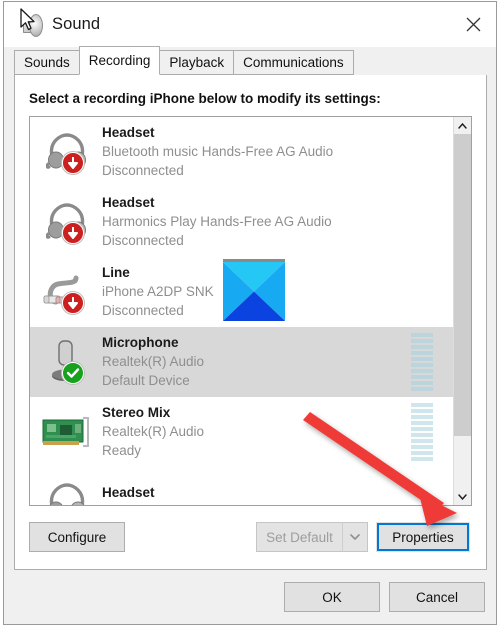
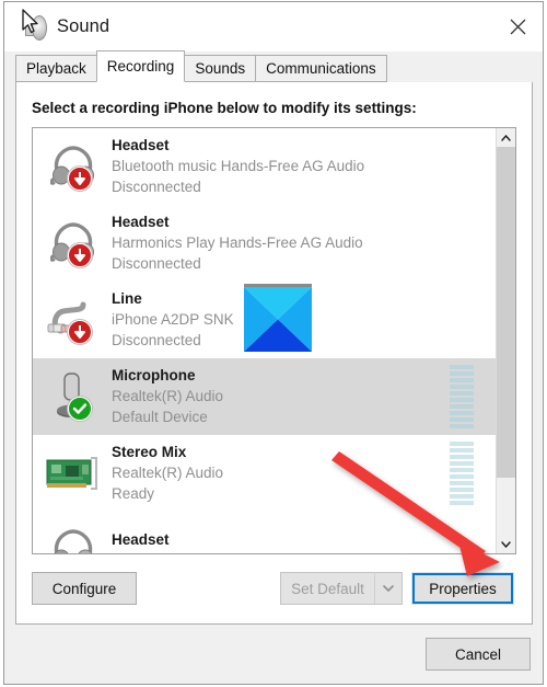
  Sound
- Sounds
+ Playback
  Recording
- Playback
+ Sounds
  Communications
  Select a recording iPhone below to modify its settings:
  Headset
  Bluetooth music Hands-Free AG Audio
  Disconnected
  Headset
  Harmonics Play Hands-Free AG Audio
  Disconnected
  Line
  iPhone A2DP SNK
  Disconnected
  Microphone
  Realtek(R) Audio
  Default Device
  Stereo Mix
  Realtek(R) Audio
  Ready
  Headset
  Configure
  Set Default
  Properties
- OK
  Cancel
